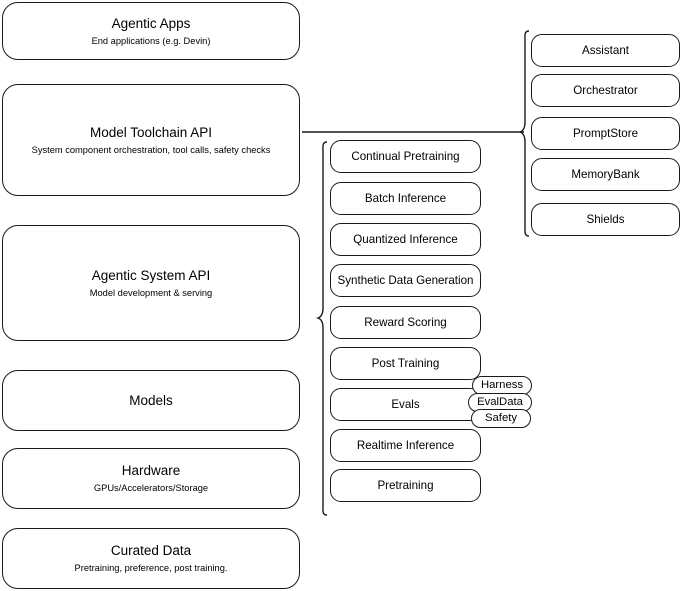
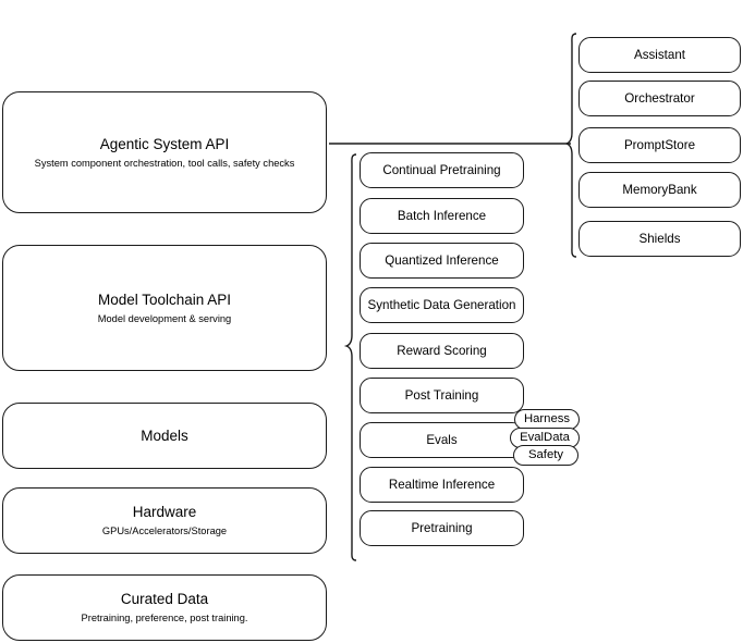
- Agentic Apps
- End applications (e.g. Devin)
- Model Toolchain API
+ Agentic System API
  System component orchestration, tool calls, safety checks
- Agentic System API
+ Model Toolchain API
  Model development & serving
  Models
  Hardware
  GPUs/Accelerators/Storage
  Curated Data
  Pretraining, preference, post training.
  Continual Pretraining
  Batch Inference
  Quantized Inference
  Synthetic Data Generation
  Reward Scoring
  Post Training
  Evals
  Realtime Inference
  Pretraining
  Harness
  EvalData
  Safety
  Assistant
  Orchestrator
  PromptStore
  MemoryBank
  Shields
